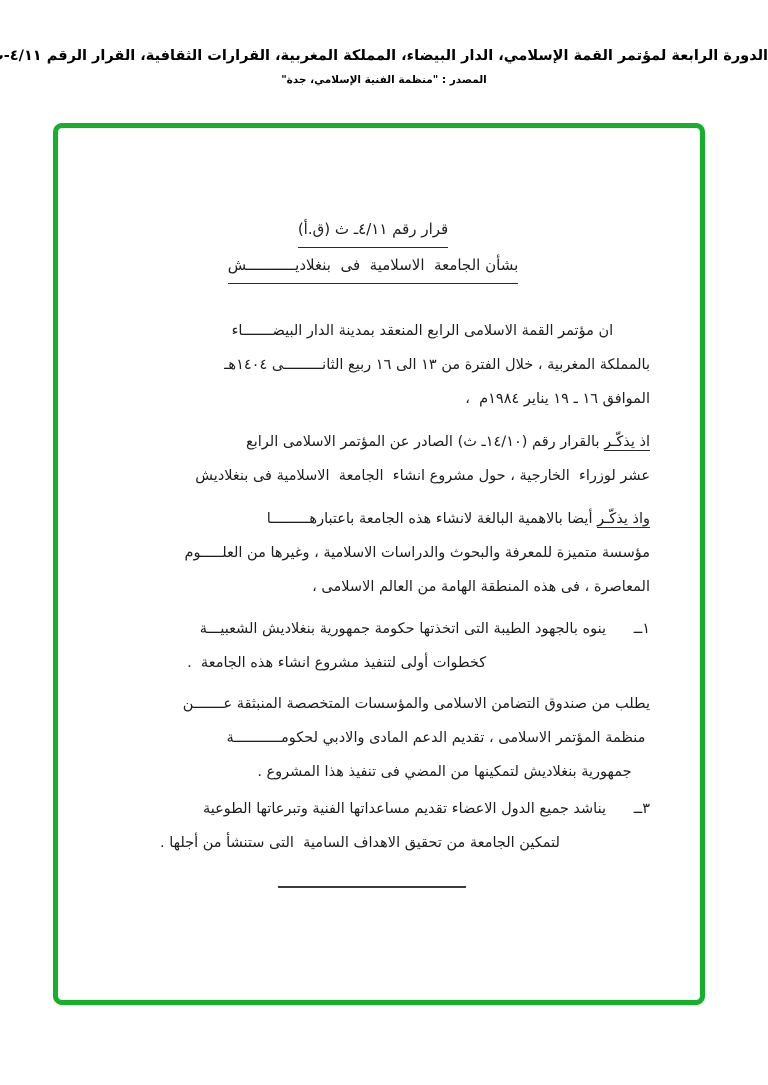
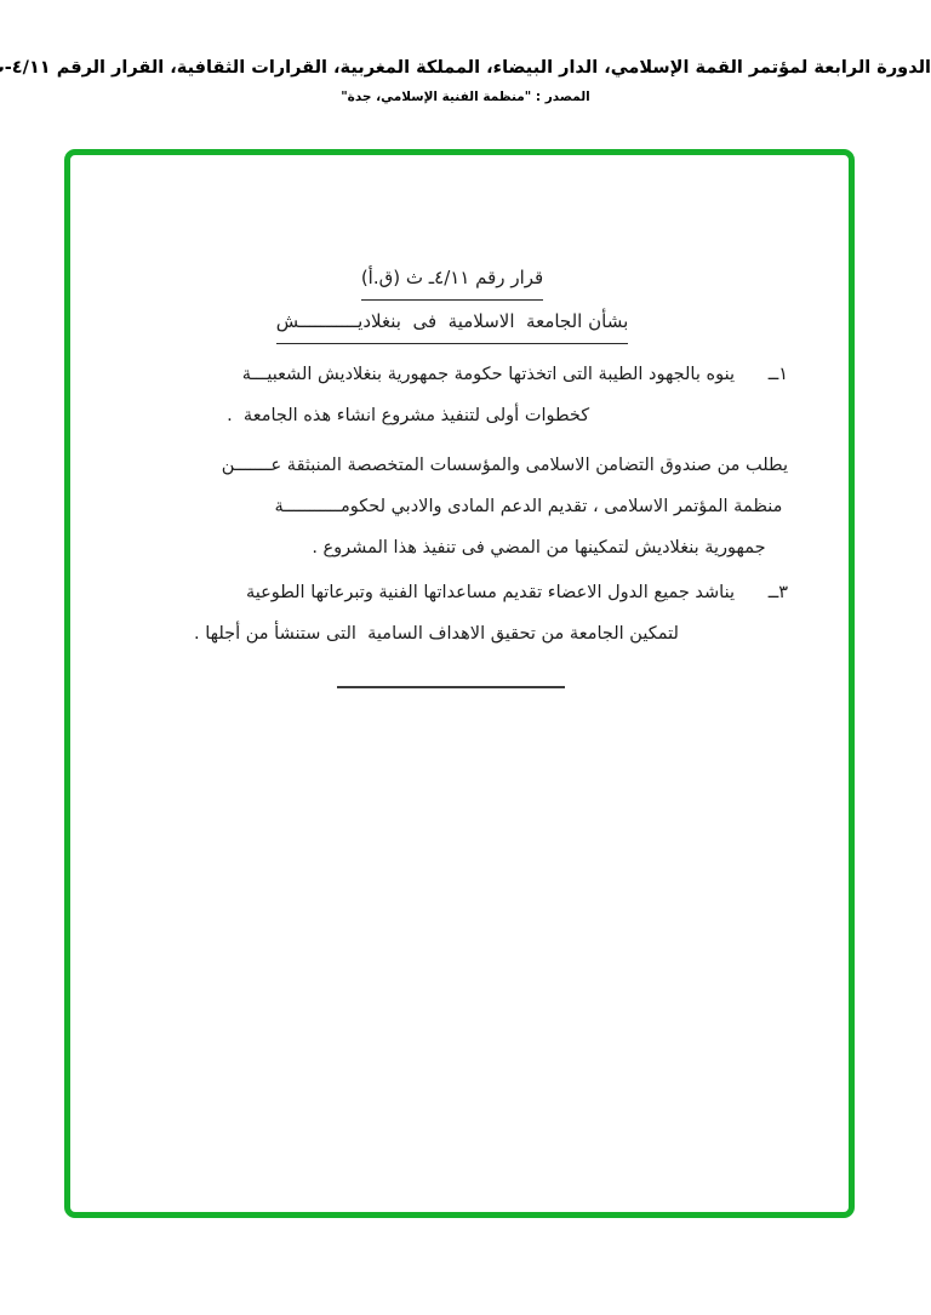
  الدورة الرابعة لمؤتمر القمة الإسلامي، الدار البيضاء، المملكة المغربية، القرارات الثقافية، القرار الرقم ٤/١١-
  المصدر : "منظمة الفنية الإسلامي، جدة"
  قرار رقم ٤/١١ـ ث (ق.أ)
  بشأن الجامعة الاسلامية فى بنغلاديـــــــــــش
- ان مؤتمر القمة الاسلامى الرابع المنعقد بمدينة الدار البيضـــــــاء
- بالمملكة المغربية ، خلال الفترة من ١٣ الى ١٦ ربيع الثانـــــــــى ١٤٠٤هـ
- الموافق ١٦ ـ ١٩ يناير ١٩٨٤م ،
- اذ يذكّـر بالقرار رقم (١٤/١٠ـ ث) الصادر عن المؤتمر الاسلامى الرابع
- عشر لوزراء الخارجية ، حول مشروع انشاء الجامعة الاسلامية فى بنغلاديش
- واذ يذكّـر أيضا بالاهمية البالغة لانشاء هذه الجامعة باعتبارهـــــــــا
- مؤسسة متميزة للمعرفة والبحوث والدراسات الاسلامية ، وغيرها من العلـــــوم
- المعاصرة ، فى هذه المنطقة الهامة من العالم الاسلامى ،
  ١ــ
  ينوه بالجهود الطيبة التى اتخذتها حكومة جمهورية بنغلاديش الشعبيـــة
  كخطوات أولى لتنفيذ مشروع انشاء هذه الجامعة .
  يطلب من صندوق التضامن الاسلامى والمؤسسات المتخصصة المنبثقة عـــــــن
  منظمة المؤتمر الاسلامى ، تقديم الدعم المادى والادبي لحكومـــــــــــة
  جمهورية بنغلاديش لتمكينها من المضي فى تنفيذ هذا المشروع .
  ٣ــ
  يناشد جميع الدول الاعضاء تقديم مساعداتها الفنية وتبرعاتها الطوعية
  لتمكين الجامعة من تحقيق الاهداف السامية التى ستنشأ من أجلها .
